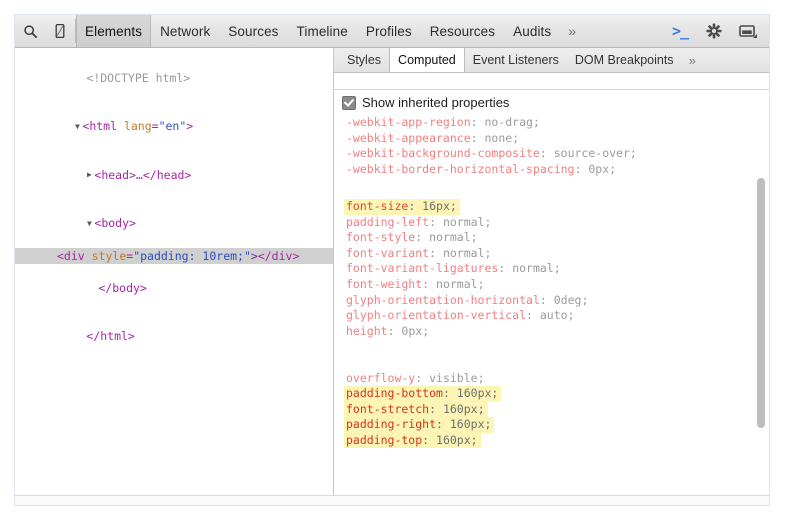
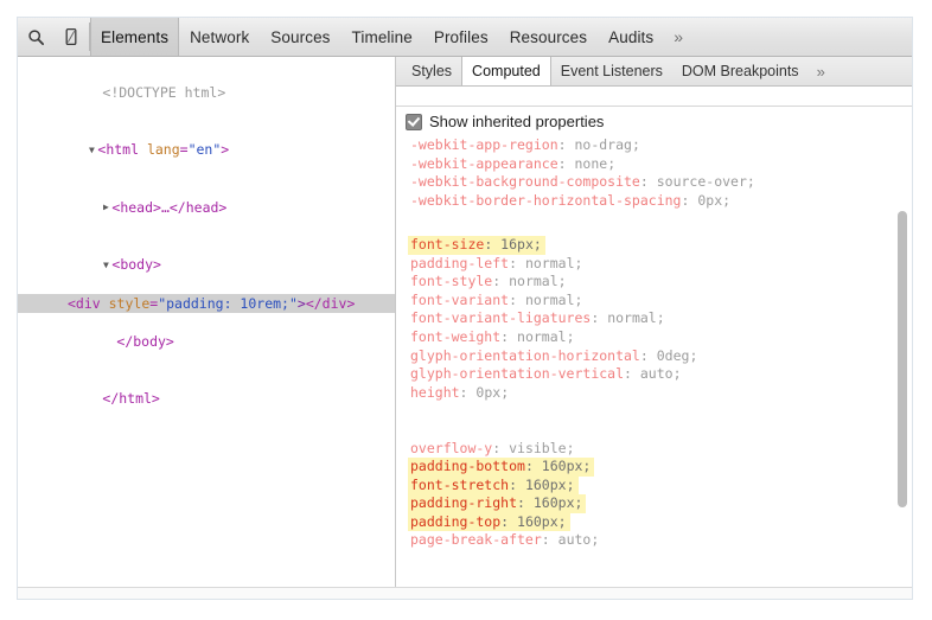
  Elements
  Network
  Sources
  Timeline
  Profiles
  Resources
  Audits
  »
- >_
  <!DOCTYPE html>
  ▼ <html lang="en">
  ▶ <head>…</head>
  ▼ <body>
  <div style="padding: 10rem;"></div>
  </body>
  </html>
  Styles
  Computed
  Event Listeners
  DOM Breakpoints
  »
  Show inherited properties
  -webkit-app-region: no-drag;
  -webkit-appearance: none;
  -webkit-background-composite: source-over;
  -webkit-border-horizontal-spacing: 0px;
  font-size: 16px;
  padding-left: normal;
  font-style: normal;
  font-variant: normal;
  font-variant-ligatures: normal;
  font-weight: normal;
  glyph-orientation-horizontal: 0deg;
  glyph-orientation-vertical: auto;
  height: 0px;
  overflow-y: visible;
  padding-bottom: 160px;
  font-stretch: 160px;
  padding-right: 160px;
  padding-top: 160px;
+ page-break-after: auto;
